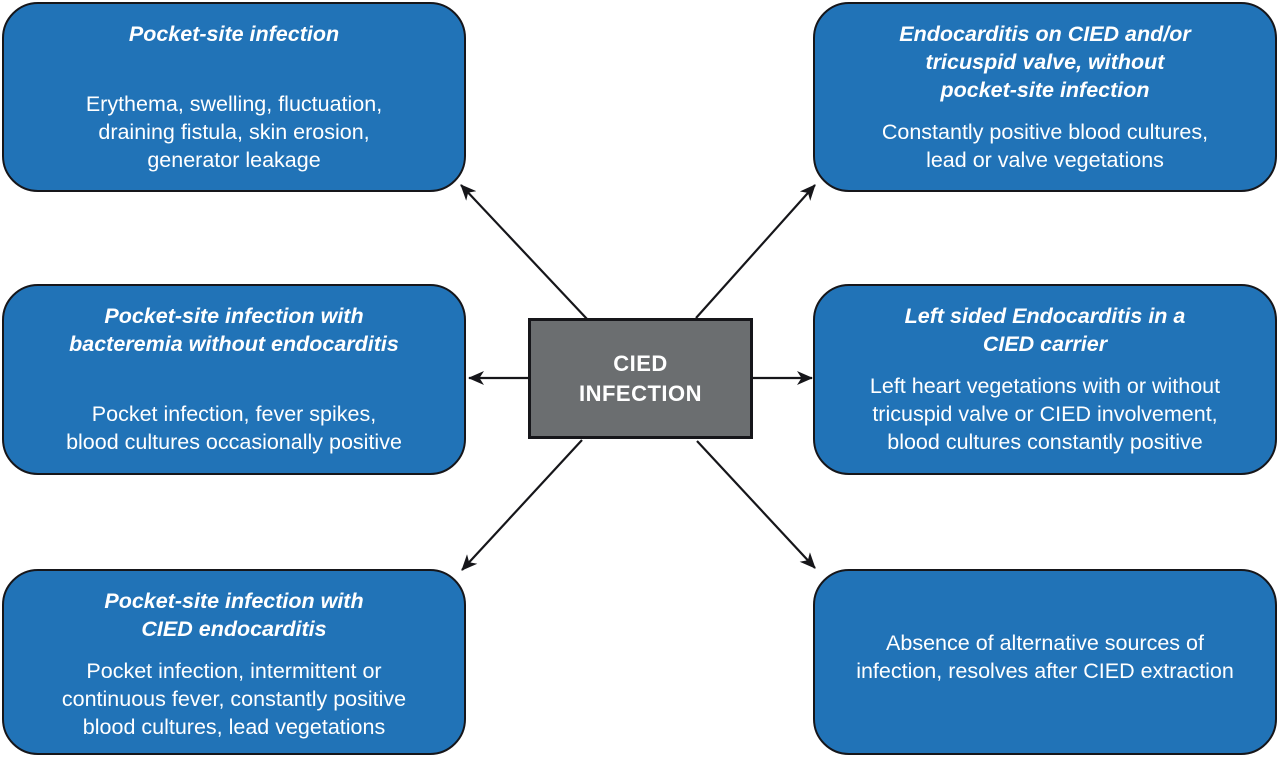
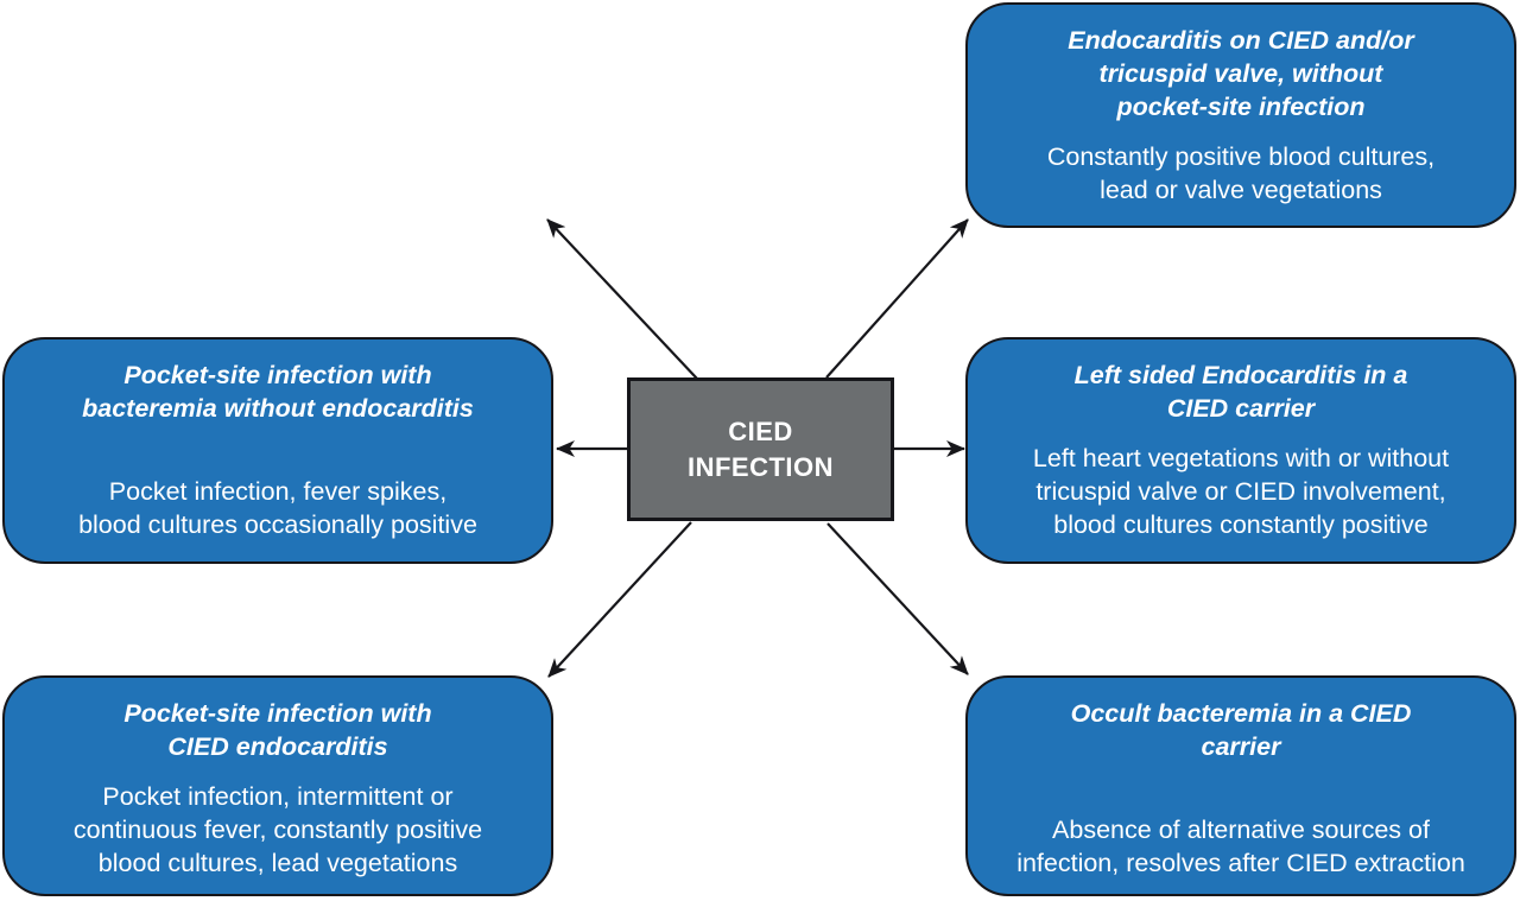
- Pocket-site infection
- Erythema, swelling, fluctuation,
- draining fistula, skin erosion,
- generator leakage
  Endocarditis on CIED and/or
  tricuspid valve, without
  pocket-site infection
  Constantly positive blood cultures,
  lead or valve vegetations
  Pocket-site infection with
  bacteremia without endocarditis
  Pocket infection, fever spikes,
  blood cultures occasionally positive
  Left sided Endocarditis in a
  CIED carrier
  Left heart vegetations with or without
  tricuspid valve or CIED involvement,
  blood cultures constantly positive
  Pocket-site infection with
  CIED endocarditis
  Pocket infection, intermittent or
  continuous fever, constantly positive
  blood cultures, lead vegetations
+ Occult bacteremia in a CIED
+ carrier
  Absence of alternative sources of
  infection, resolves after CIED extraction
  CIED
  INFECTION
